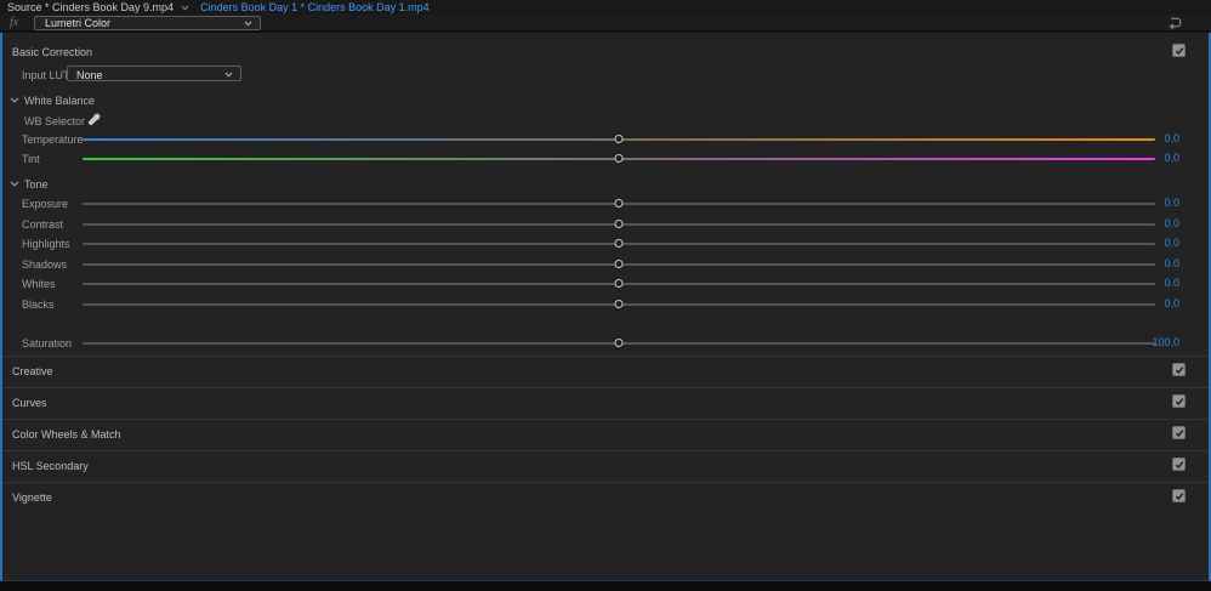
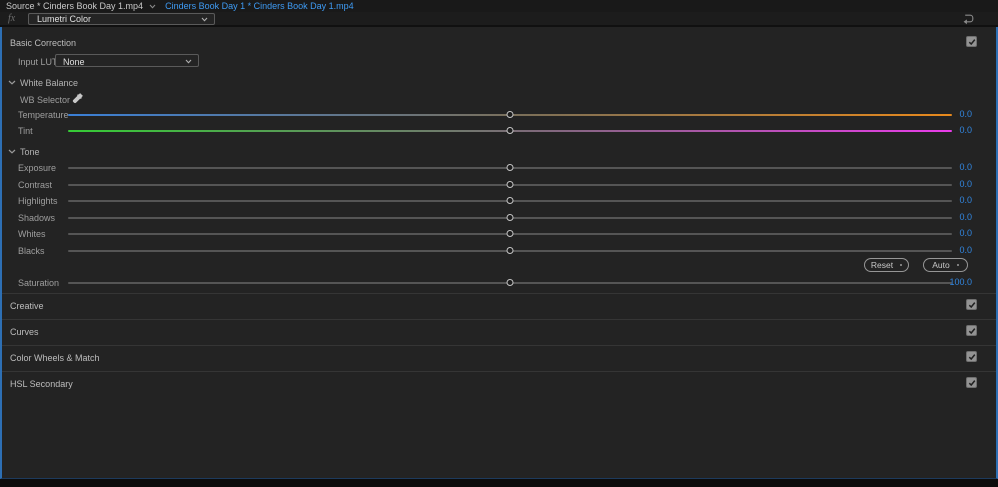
- Source * Cinders Book Day 9.mp4
+ Source * Cinders Book Day 1.mp4
  Cinders Book Day 1 * Cinders Book Day 1.mp4
  fx
  Lumetri Color
  Basic Correction
  Input LU
  None
  White Balance
  WB Selector
  Temperature
  0.0
  Tint
  0.0
  Tone
  Exposure
  0.0
  Contrast
  0.0
  Highlights
  0.0
  Shadows
  0.0
  Whites
  0.0
  Blacks
  0.0
+ Reset
+ Auto
  Saturation
  100.0
  Creative
  Curves
  Color Wheels & Match
  HSL Secondary
- Vignette
